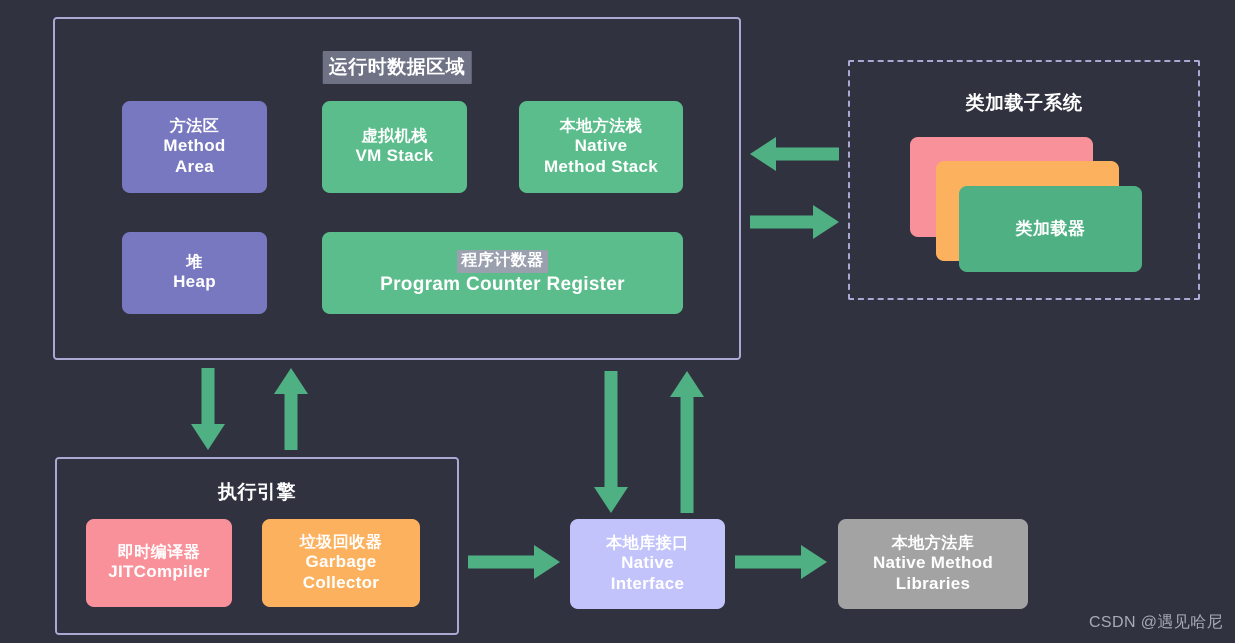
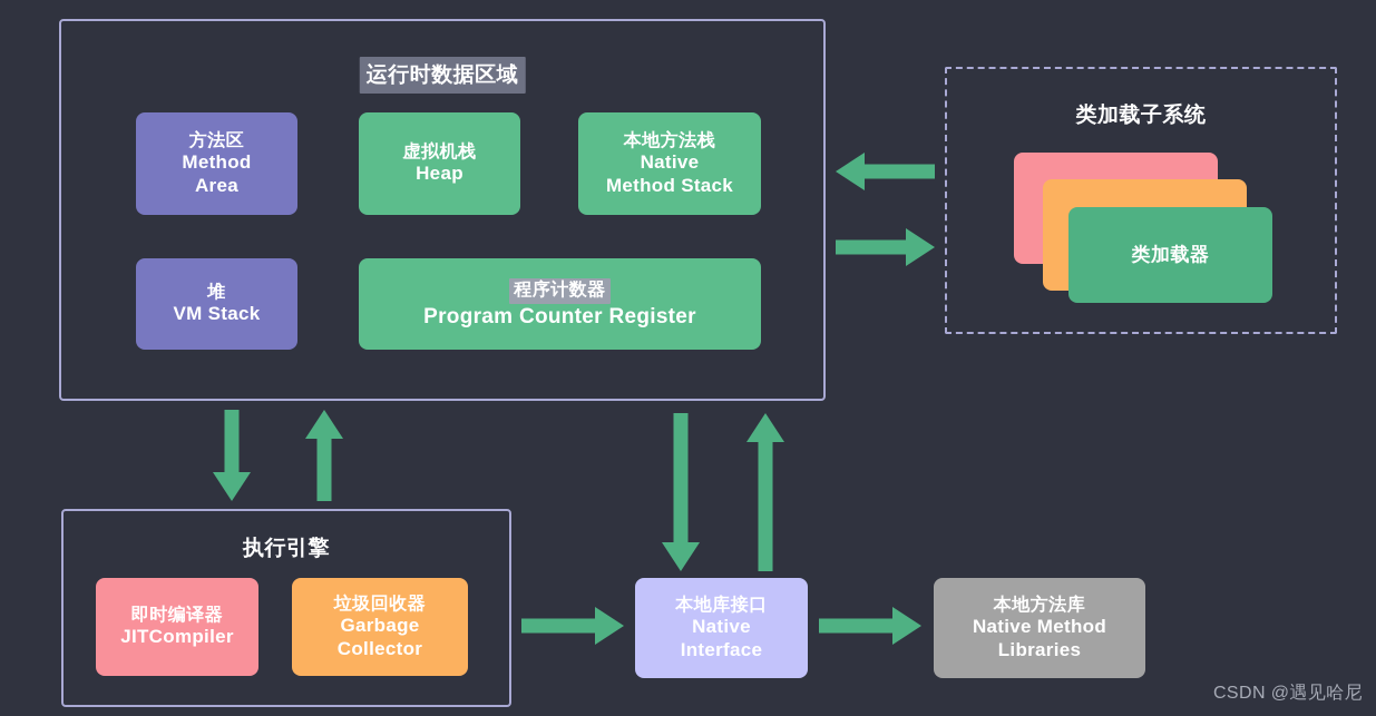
  运行时数据区域
  方法区
  Method
  Area
  虚拟机栈
- VM Stack
+ Heap
  本地方法栈
  Native
  Method Stack
  堆
- Heap
+ VM Stack
  程序计数器
  Program Counter Register
  类加载子系统
  类加载器
  执行引擎
  即时编译器
  JITCompiler
  垃圾回收器
  Garbage
  Collector
  本地库接口
  Native
  Interface
  本地方法库
  Native Method
  Libraries
  CSDN @遇见哈尼
